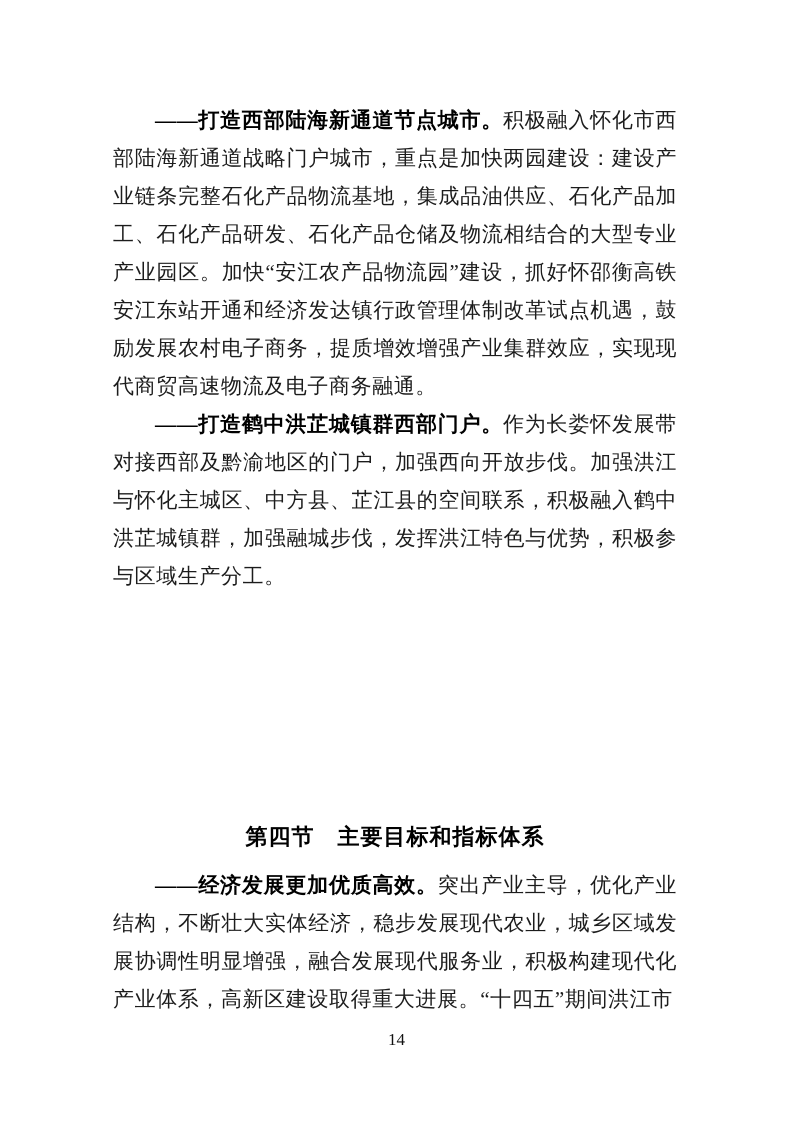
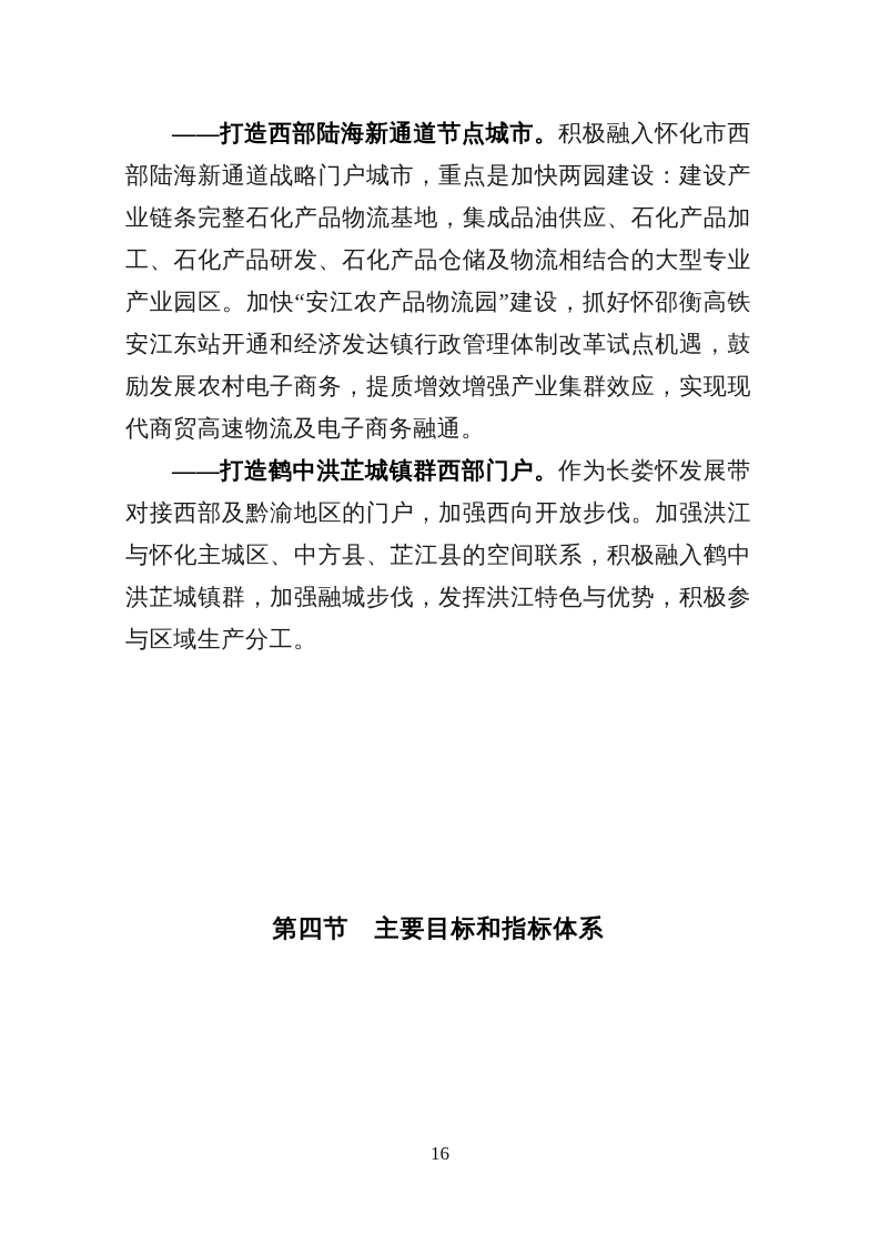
  ——打造西部陆海新通道节点城市。积极融入怀化市西部陆海新通道战略门户城市，重点是加快两园建设：建设产业链条完整石化产品物流基地，集成品油供应、石化产品加工、石化产品研发、石化产品仓储及物流相结合的大型专业产业园区。加快“安江农产品物流园”建设，抓好怀邵衡高铁安江东站开通和经济发达镇行政管理体制改革试点机遇，鼓励发展农村电子商务，提质增效增强产业集群效应，实现现代商贸高速物流及电子商务融通。
  ——打造鹤中洪芷城镇群西部门户。作为长娄怀发展带对接西部及黔渝地区的门户，加强西向开放步伐。加强洪江与怀化主城区、中方县、芷江县的空间联系，积极融入鹤中洪芷城镇群，加强融城步伐，发挥洪江特色与优势，积极参与区域生产分工。
  第四节 主要目标和指标体系
- ——经济发展更加优质高效。突出产业主导，优化产业结构，不断壮大实体经济，稳步发展现代农业，城乡区域发展协调性明显增强，融合发展现代服务业，积极构建现代化产业体系，高新区建设取得重大进展。“十四五”期间洪江市
- 14
+ 16
